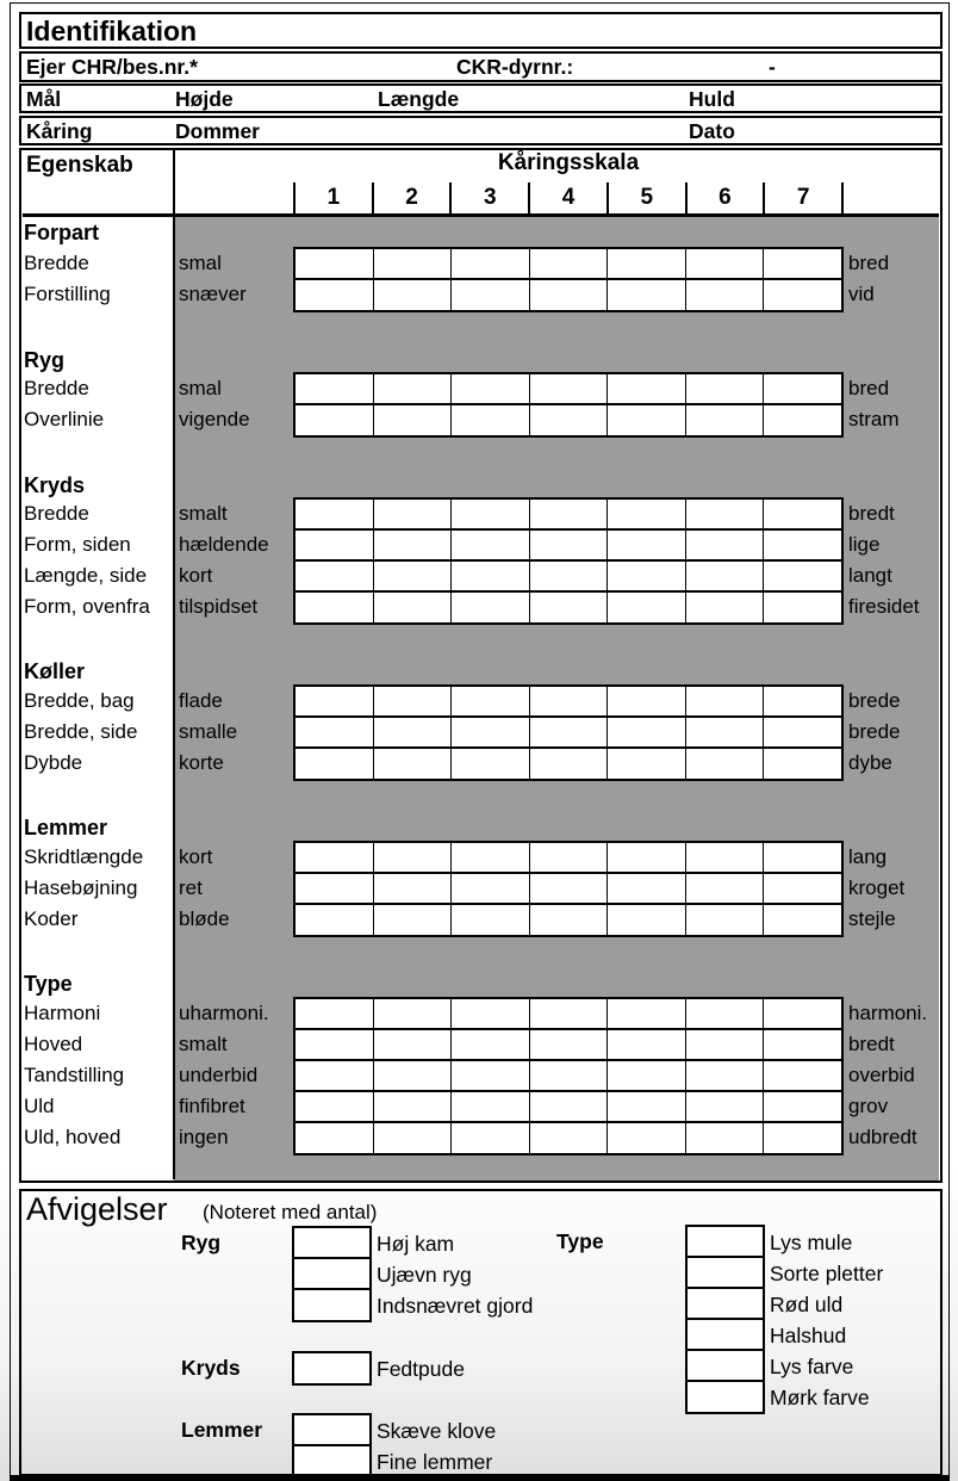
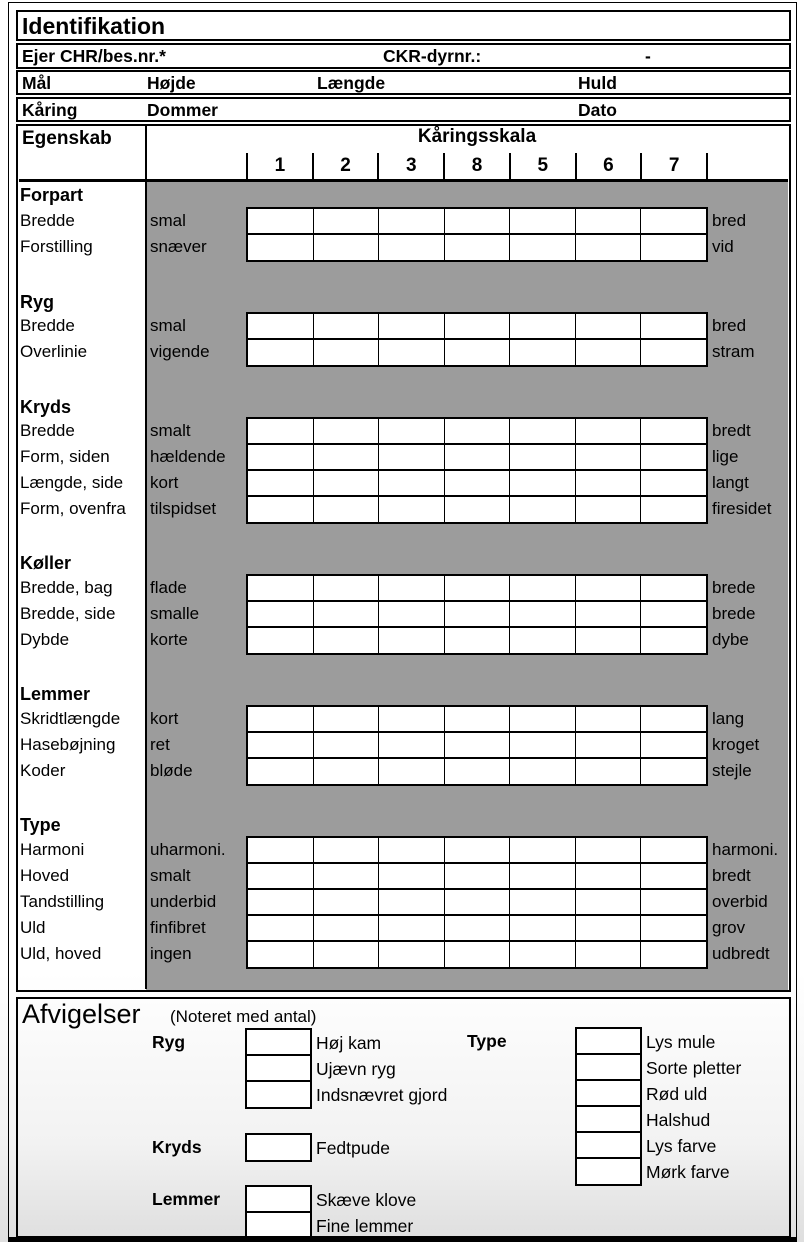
  Identifikation
  Ejer CHR/bes.nr.*
  CKR-dyrnr.:
  -
  Mål
  Højde
  Længde
  Huld
  Kåring
  Dommer
  Dato
  Egenskab
  Kåringsskala
  1
  2
  3
- 4
+ 8
  5
  6
  7
  Forpart
  Bredde
  smal
  bred
  Forstilling
  snæver
  vid
  Ryg
  Bredde
  smal
  bred
  Overlinie
  vigende
  stram
  Kryds
  Bredde
  smalt
  bredt
  Form, siden
  hældende
  lige
  Længde, side
  kort
  langt
  Form, ovenfra
  tilspidset
  firesidet
  Køller
  Bredde, bag
  flade
  brede
  Bredde, side
  smalle
  brede
  Dybde
  korte
  dybe
  Lemmer
  Skridtlængde
  kort
  lang
  Hasebøjning
  ret
  kroget
  Koder
  bløde
  stejle
  Type
  Harmoni
  uharmoni.
  harmoni.
  Hoved
  smalt
  bredt
  Tandstilling
  underbid
  overbid
  Uld
  finfibret
  grov
  Uld, hoved
  ingen
  udbredt
  Afvigelser
  (Noteret med antal)
  Ryg
  Høj kam
  Ujævn ryg
  Indsnævret gjord
  Kryds
  Fedtpude
  Lemmer
  Skæve klove
  Fine lemmer
  Type
  Lys mule
  Sorte pletter
  Rød uld
  Halshud
  Lys farve
  Mørk farve
